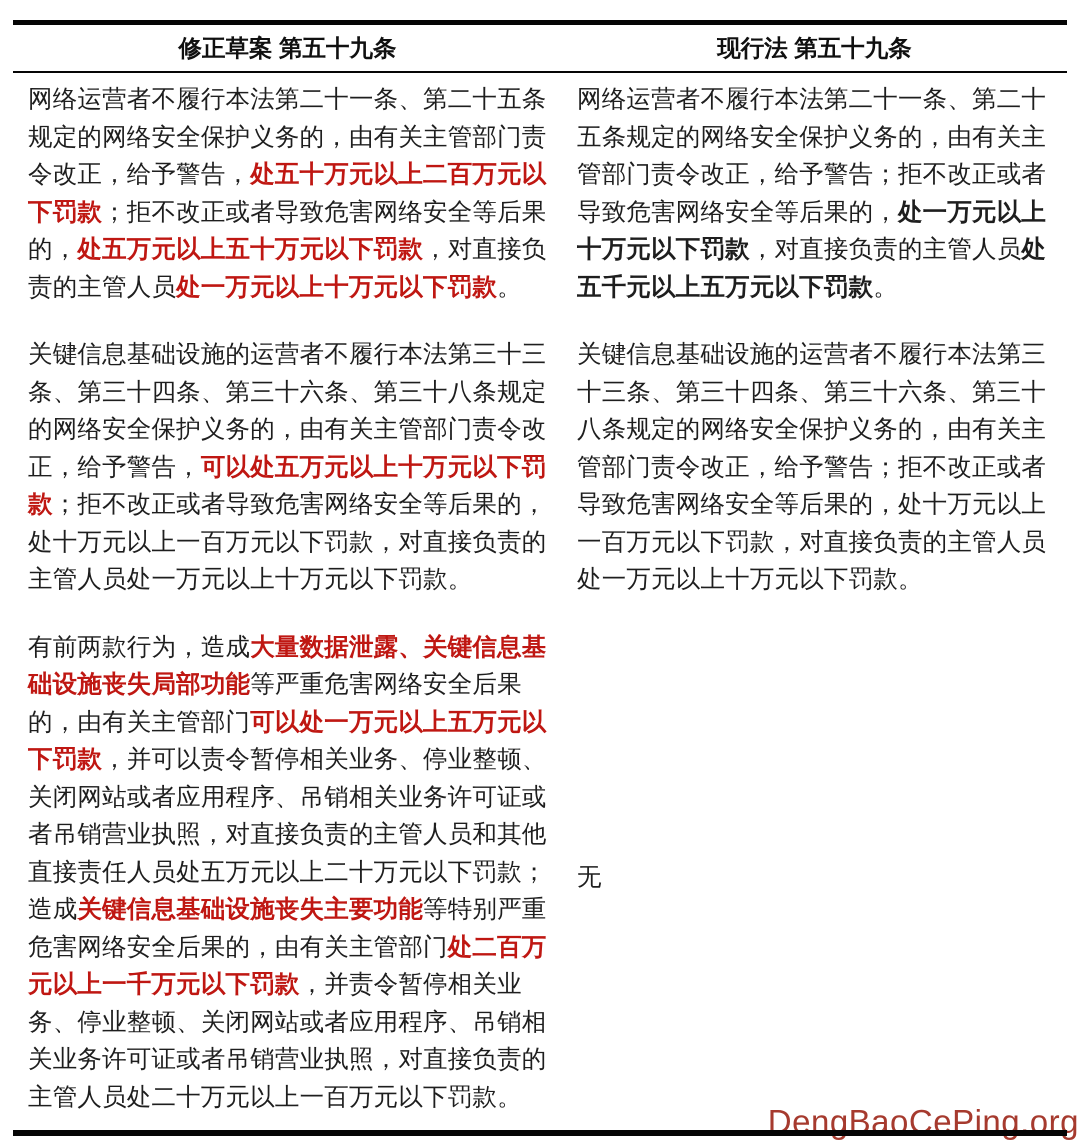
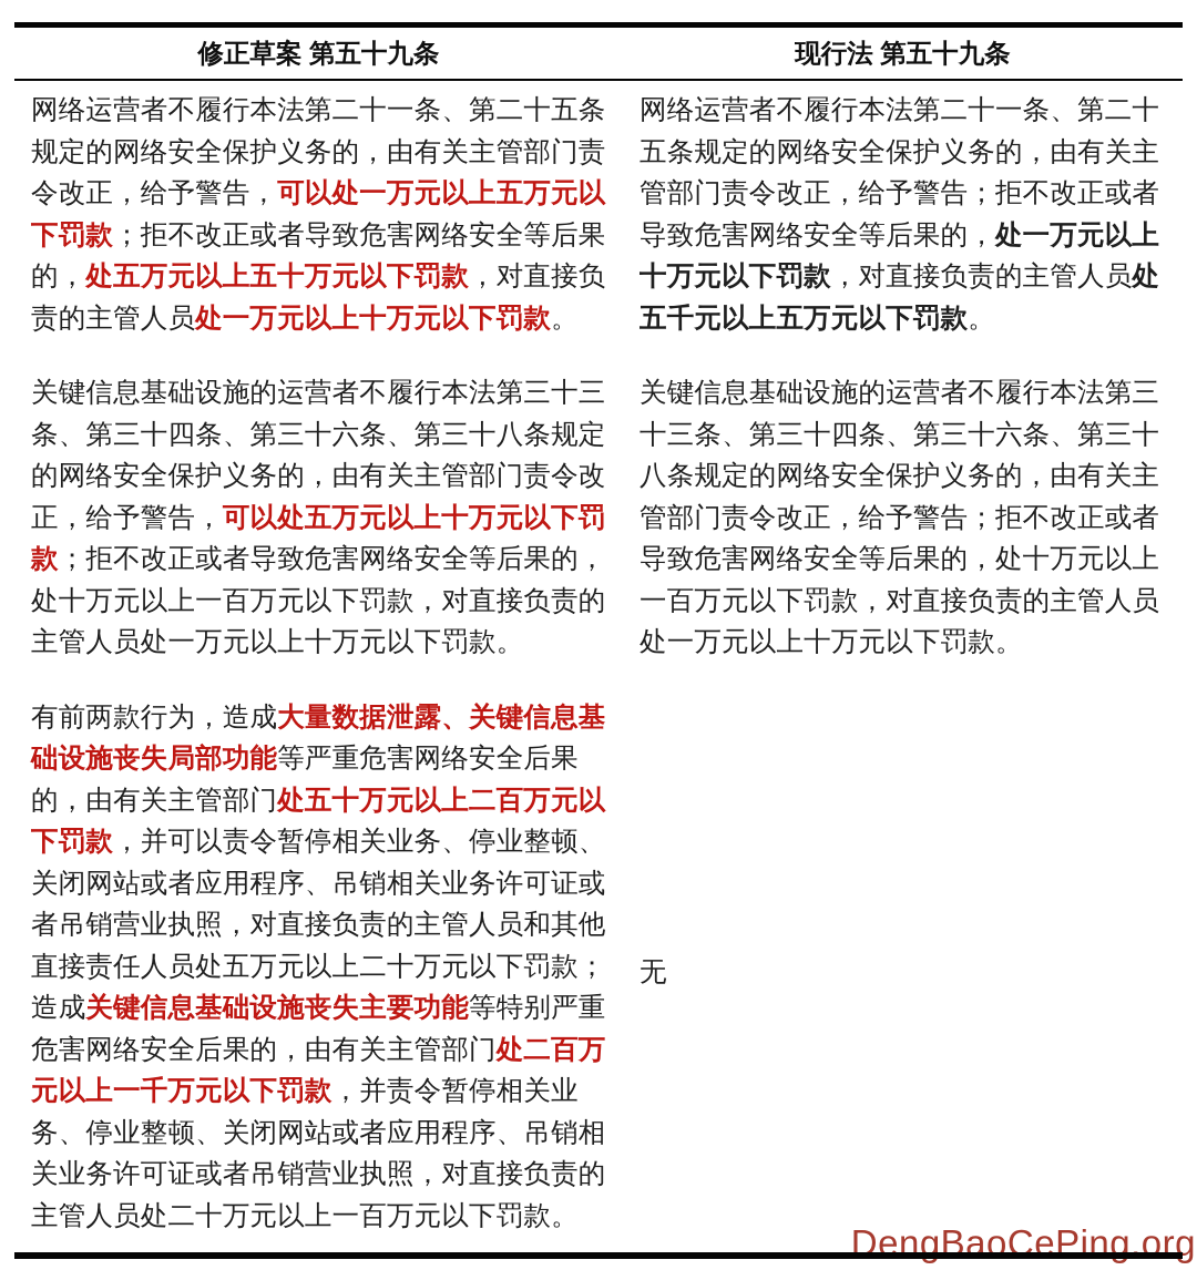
  修正草案 第五十九条
  现行法 第五十九条
- 网络运营者不履行本法第二十一条、第二十五条规定的网络安全保护义务的，由有关主管部门责令改正，给予警告，处五十万元以上二百万元以下罚款；拒不改正或者导致危害网络安全等后果的，处五万元以上五十万元以下罚款，对直接负责的主管人员处一万元以上十万元以下罚款。
+ 网络运营者不履行本法第二十一条、第二十五条规定的网络安全保护义务的，由有关主管部门责令改正，给予警告，可以处一万元以上五万元以下罚款；拒不改正或者导致危害网络安全等后果的，处五万元以上五十万元以下罚款，对直接负责的主管人员处一万元以上十万元以下罚款。
  关键信息基础设施的运营者不履行本法第三十三条、第三十四条、第三十六条、第三十八条规定的网络安全保护义务的，由有关主管部门责令改正，给予警告，可以处五万元以上十万元以下罚款；拒不改正或者导致危害网络安全等后果的，处十万元以上一百万元以下罚款，对直接负责的主管人员处一万元以上十万元以下罚款。
- 有前两款行为，造成大量数据泄露、关键信息基础设施丧失局部功能等严重危害网络安全后果的，由有关主管部门可以处一万元以上五万元以下罚款，并可以责令暂停相关业务、停业整顿、关闭网站或者应用程序、吊销相关业务许可证或者吊销营业执照，对直接负责的主管人员和其他直接责任人员处五万元以上二十万元以下罚款；造成关键信息基础设施丧失主要功能等特别严重危害网络安全后果的，由有关主管部门处二百万元以上一千万元以下罚款，并责令暂停相关业务、停业整顿、关闭网站或者应用程序、吊销相关业务许可证或者吊销营业执照，对直接负责的主管人员处二十万元以上一百万元以下罚款。
+ 有前两款行为，造成大量数据泄露、关键信息基础设施丧失局部功能等严重危害网络安全后果的，由有关主管部门处五十万元以上二百万元以下罚款，并可以责令暂停相关业务、停业整顿、关闭网站或者应用程序、吊销相关业务许可证或者吊销营业执照，对直接负责的主管人员和其他直接责任人员处五万元以上二十万元以下罚款；造成关键信息基础设施丧失主要功能等特别严重危害网络安全后果的，由有关主管部门处二百万元以上一千万元以下罚款，并责令暂停相关业务、停业整顿、关闭网站或者应用程序、吊销相关业务许可证或者吊销营业执照，对直接负责的主管人员处二十万元以上一百万元以下罚款。
  网络运营者不履行本法第二十一条、第二十五条规定的网络安全保护义务的，由有关主管部门责令改正，给予警告；拒不改正或者导致危害网络安全等后果的，处一万元以上十万元以下罚款，对直接负责的主管人员处五千元以上五万元以下罚款。
  关键信息基础设施的运营者不履行本法第三十三条、第三十四条、第三十六条、第三十八条规定的网络安全保护义务的，由有关主管部门责令改正，给予警告；拒不改正或者导致危害网络安全等后果的，处十万元以上一百万元以下罚款，对直接负责的主管人员处一万元以上十万元以下罚款。
  无
  DengBaoCePing.org
